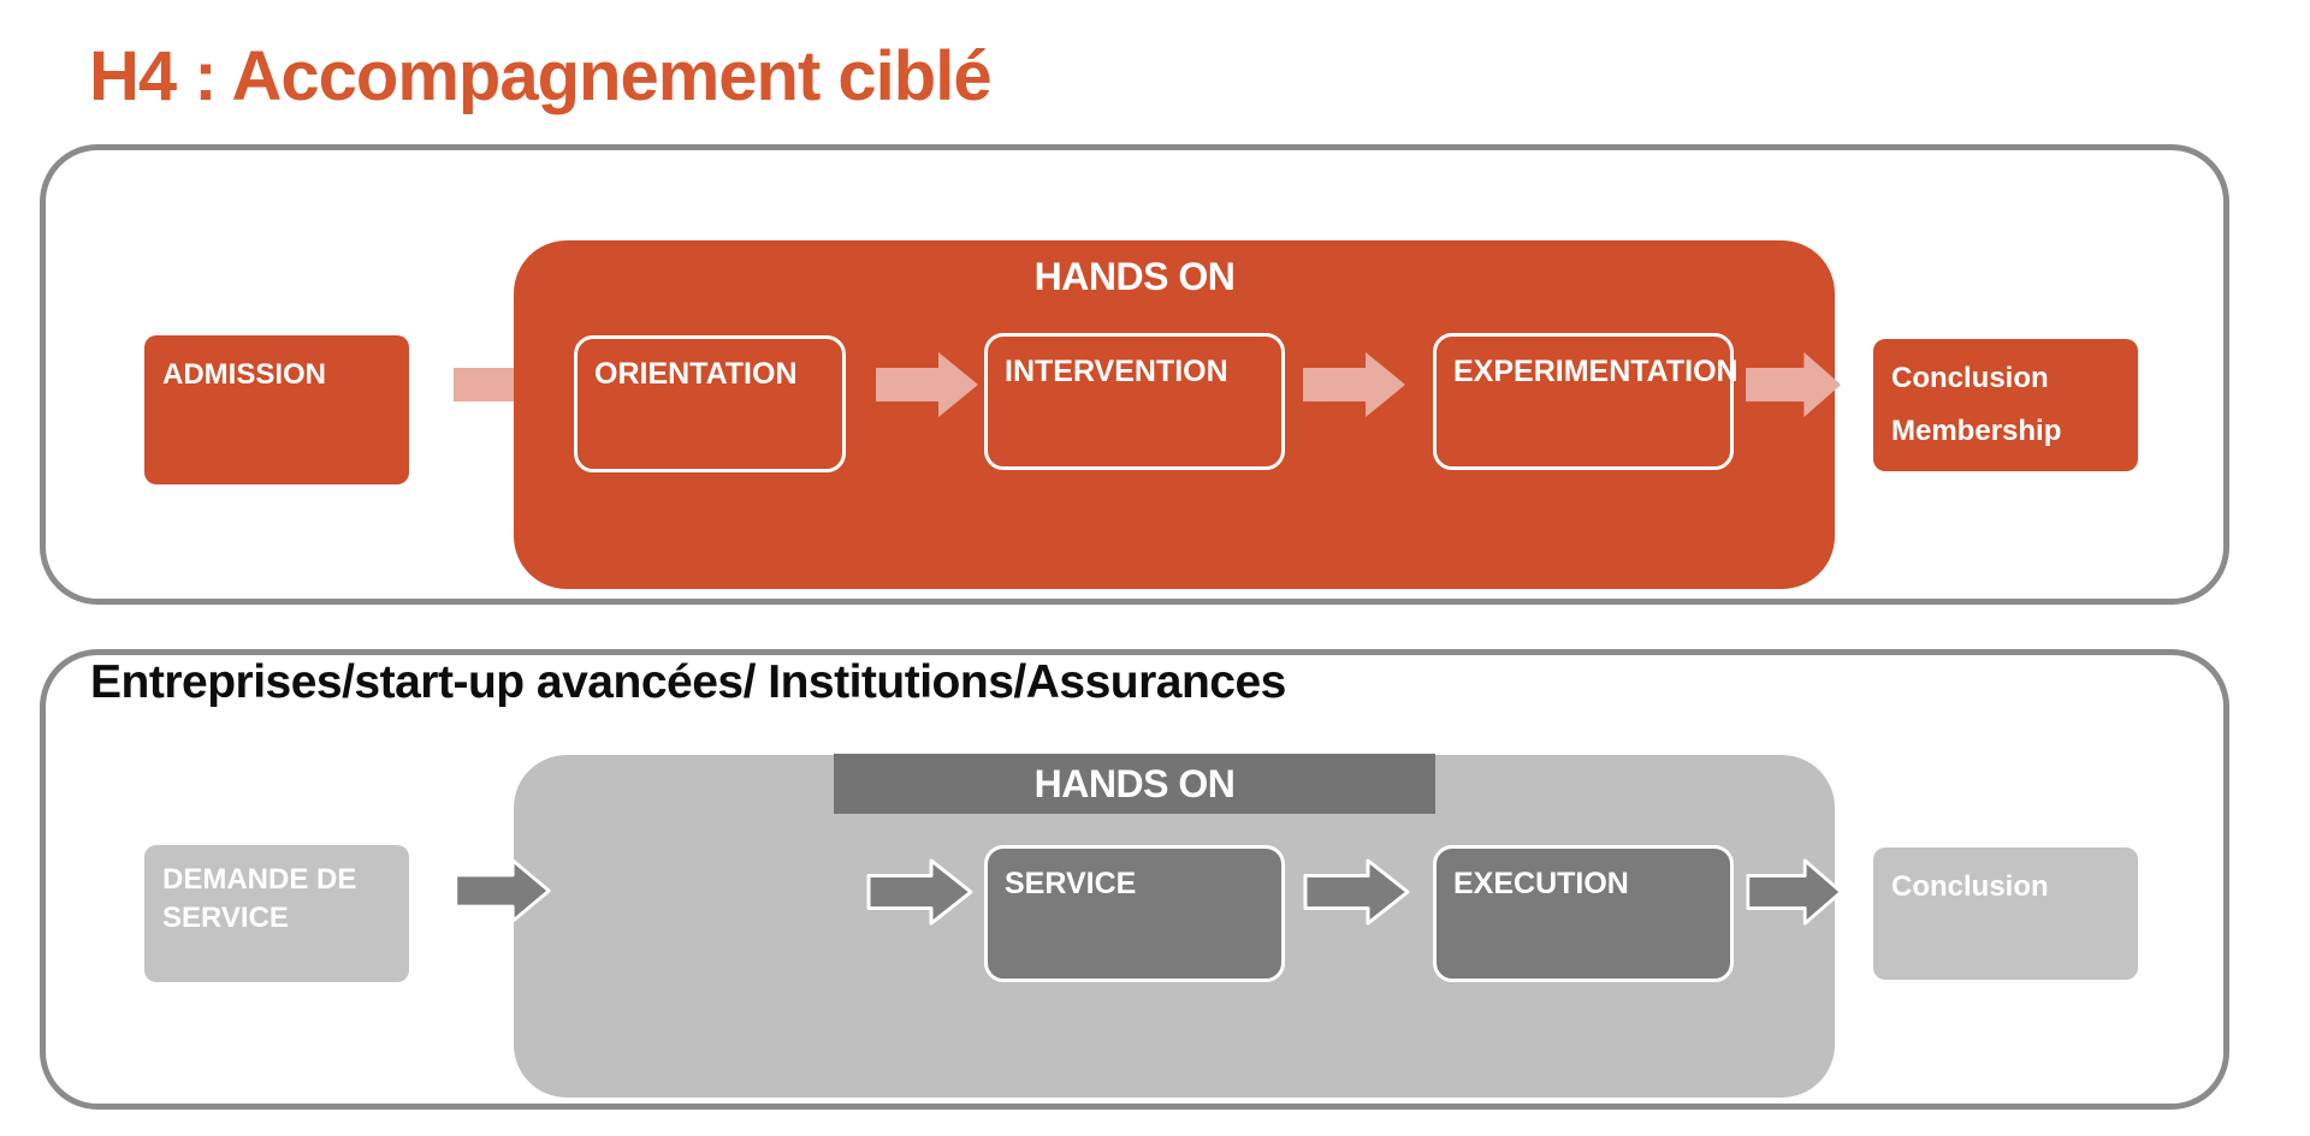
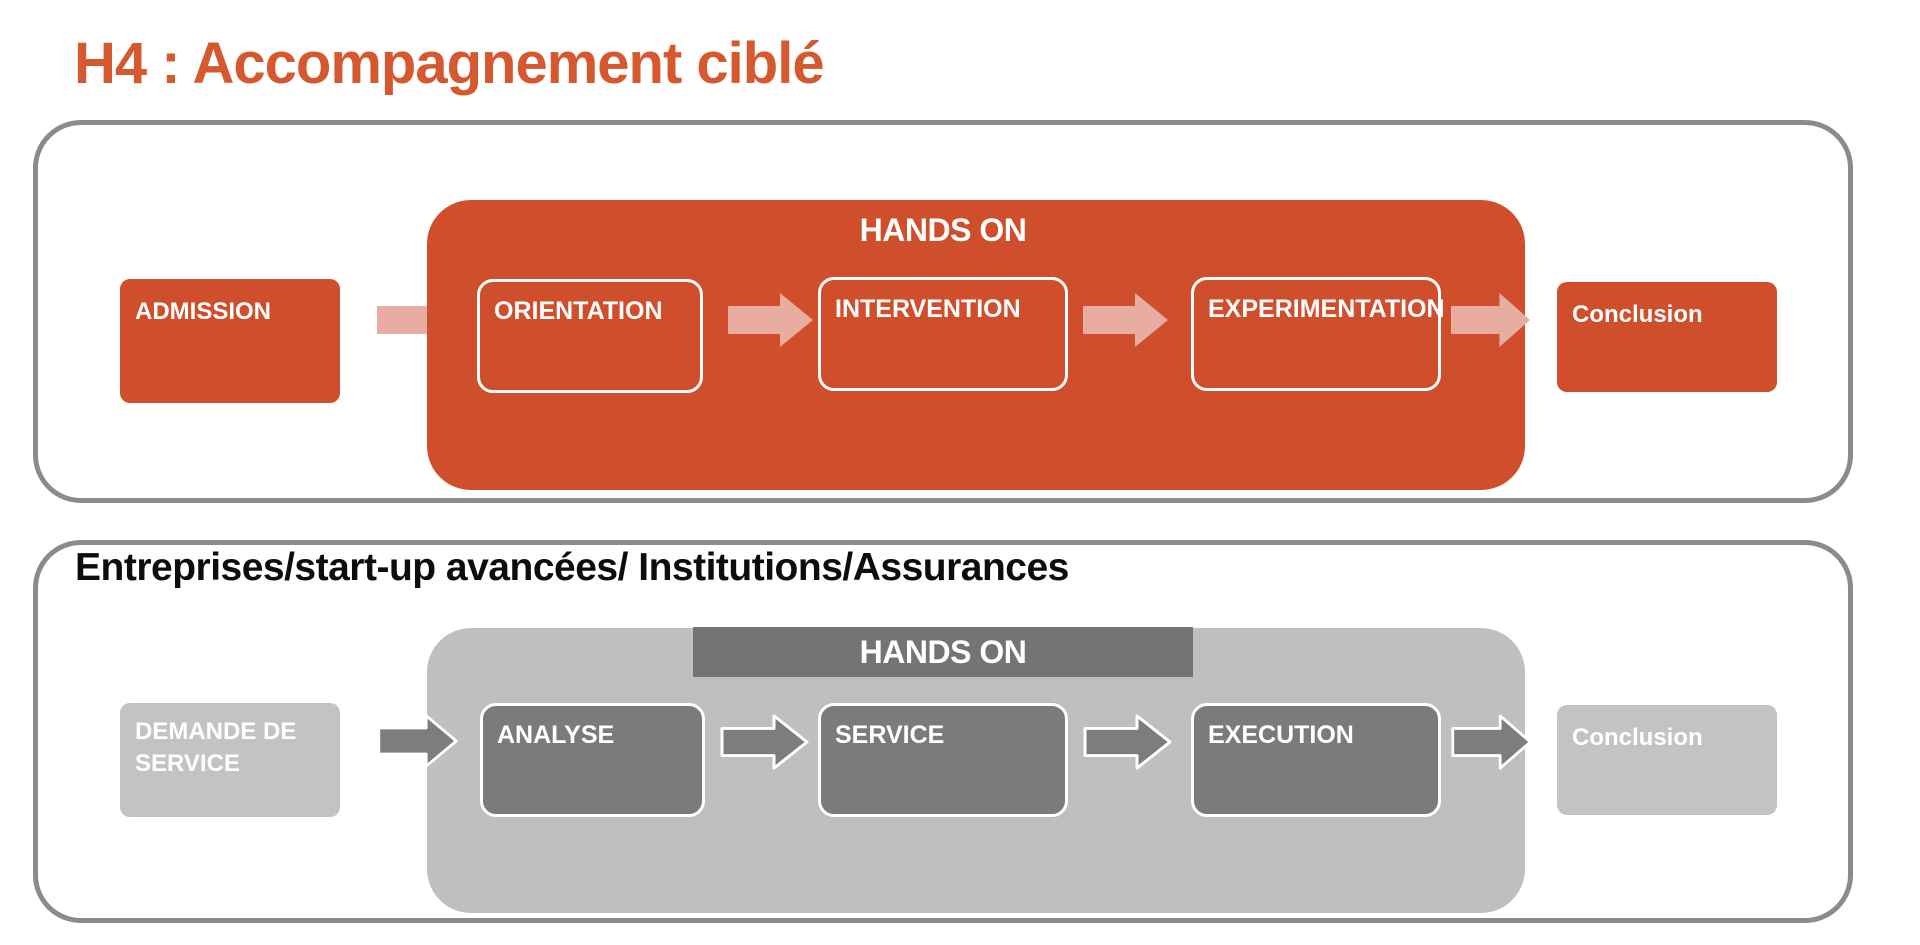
  H4 : Accompagnement ciblé
  ADMISSION
  HANDS ON
  ORIENTATION
  INTERVENTION
  EXPERIMENTATION
  Conclusion
- Membership
  Entreprises/start-up avancées/ Institutions/Assurances
  DEMANDE DE
  SERVICE
  HANDS ON
+ ANALYSE
  SERVICE
  EXECUTION
  Conclusion
